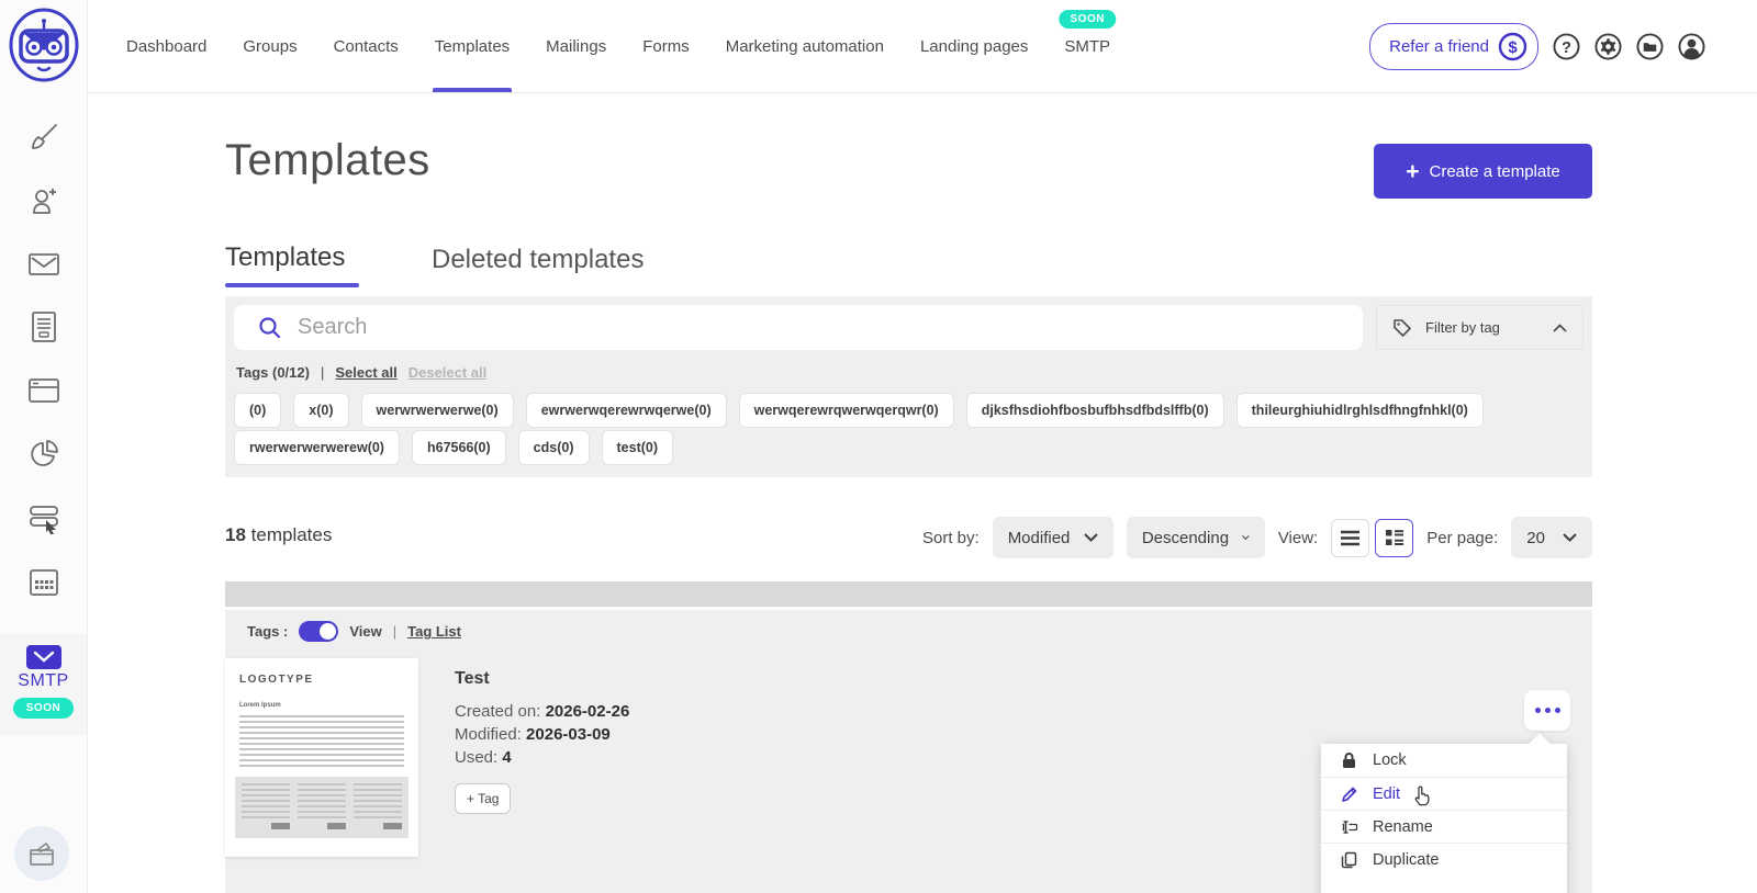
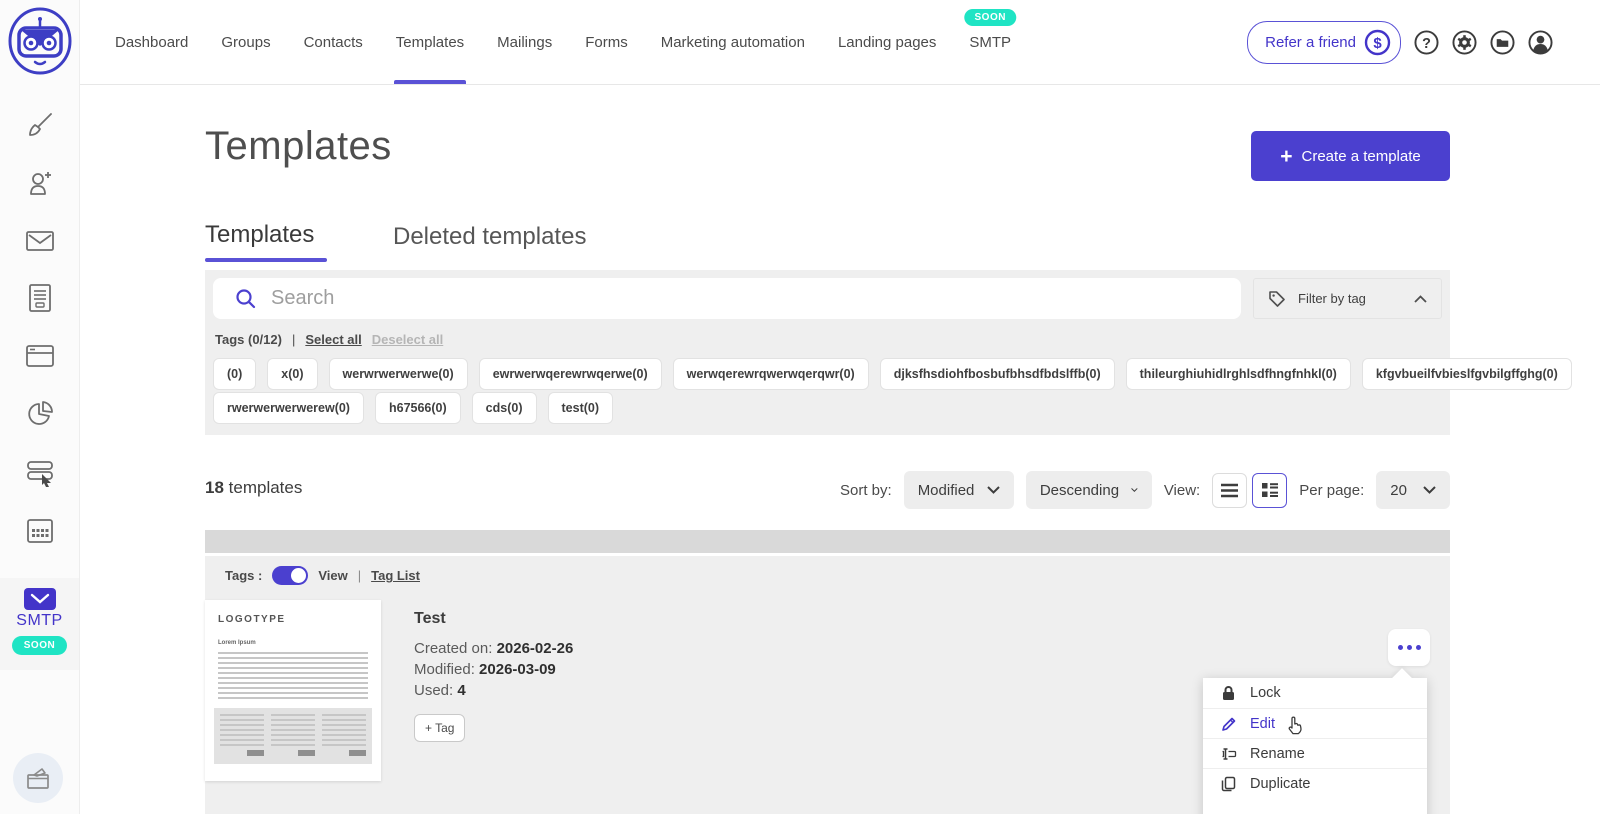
  SMTP
  SOON
  Dashboard
  Groups
  Contacts
  Templates
  Mailings
  Forms
  Marketing automation
  Landing pages
  SOON
  SMTP
  Refer a friend
  $
  ?
  Templates
  +
  Create a template
  Templates
  Deleted templates
  Search
  Filter by tag
  Tags (0/12)
  |
  Select all
  Deselect all
  (0)
  x(0)
  werwrwerwerwe(0)
  ewrwerwqerewrwqerwe(0)
  werwqerewrqwerwqerqwr(0)
  djksfhsdiohfbosbufbhsdfbdslffb(0)
  thileurghiuhidlrghlsdfhngfnhkl(0)
+ kfgvbueilfvbieslfgvbilgffghg(0)
  rwerwerwerwerew(0)
  h67566(0)
  cds(0)
  test(0)
  18 templates
  Sort by:
  Modified
  Descending
  View:
  Per page:
  20
  Tags :
  View
  |
  Tag List
  LOGOTYPE
  Test
  Created on: 2026-02-26
  Modified: 2026-03-09
  Used: 4
  + Tag
  Lock
  Edit
  Rename
  Duplicate
